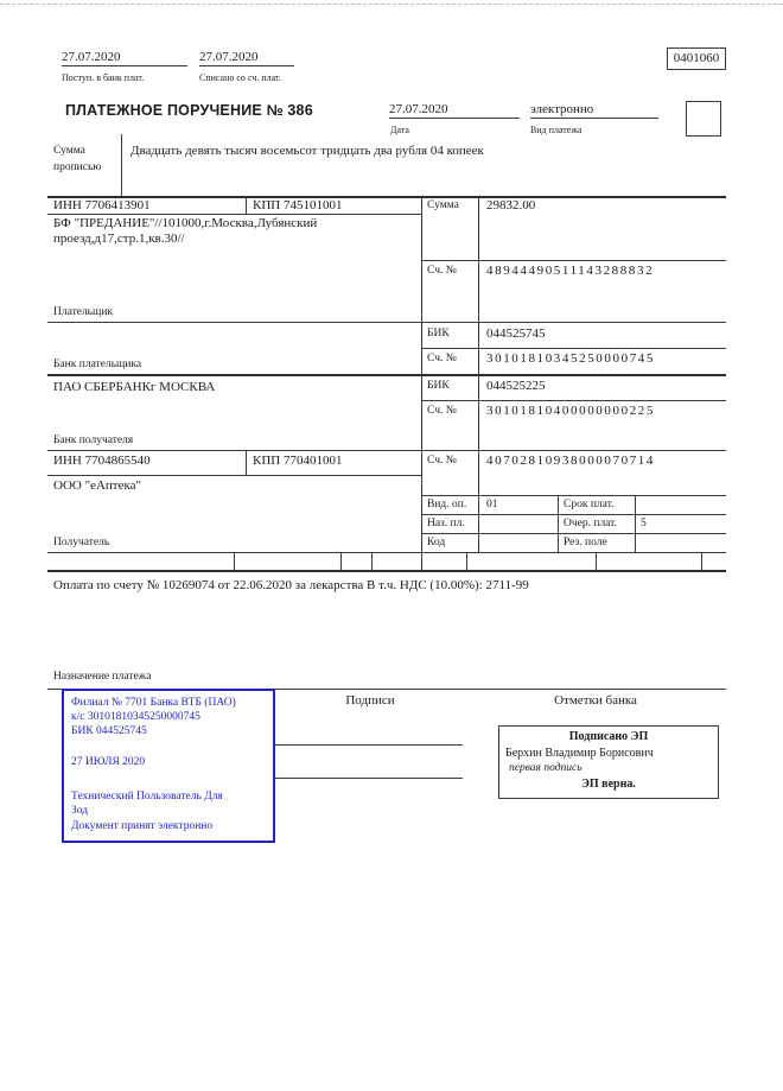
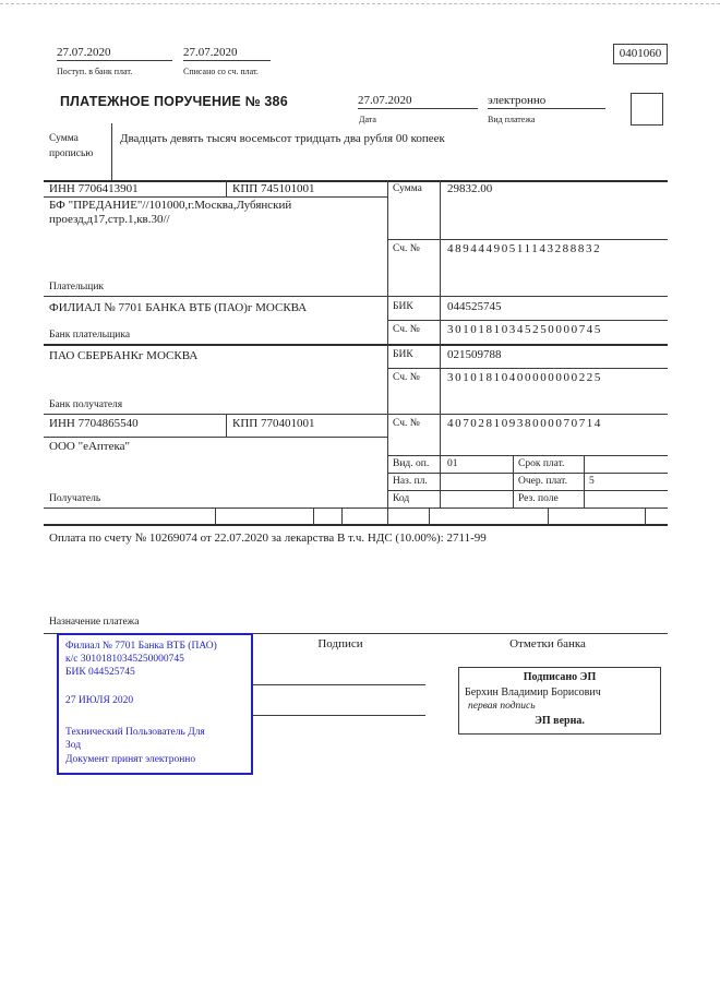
  27.07.2020
  Поступ. в банк плат.
  27.07.2020
  Списано со сч. плат.
  0401060
  ПЛАТЕЖНОЕ ПОРУЧЕНИЕ № 386
  27.07.2020
  Дата
  электронно
  Вид платежа
  Сумма
  прописью
- Двадцать девять тысяч восемьсот тридцать два рубля 04 копеек
+ Двадцать девять тысяч восемьсот тридцать два рубля 00 копеек
  ИНН 7706413901
  КПП 745101001
  Сумма
  29832.00
  БФ "ПРЕДАНИЕ"//101000,г.Москва,Лубянский
  проезд,д17,стр.1,кв.30//
  Сч. №
  48944490511143288832
  Плательщик
+ ФИЛИАЛ № 7701 БАНКА ВТБ (ПАО)г МОСКВА
  БИК
  044525745
  Сч. №
  30101810345250000745
  Банк плательщика
  ПАО СБЕРБАНКг МОСКВА
  БИК
- 044525225
+ 021509788
  Сч. №
  30101810400000000225
  Банк получателя
  ИНН 7704865540
  КПП 770401001
  Сч. №
  40702810938000070714
  ООО "еАптека"
  Получатель
  Вид. оп.
  01
  Срок плат.
  Наз. пл.
  Очер. плат.
  5
  Код
  Рез. поле
- Оплата по счету № 10269074 от 22.06.2020 за лекарства В т.ч. НДС (10.00%): 2711-99
+ Оплата по счету № 10269074 от 22.07.2020 за лекарства В т.ч. НДС (10.00%): 2711-99
  Назначение платежа
  Подписи
  Отметки банка
  Филиал № 7701 Банка ВТБ (ПАО)
  к/с 30101810345250000745
  БИК 044525745
  27 ИЮЛЯ 2020
  Технический Пользователь Для
  Зод
  Документ принят электронно
  Подписано ЭП
  Берхин Владимир Борисович
  первая подпись
  ЭП верна.
